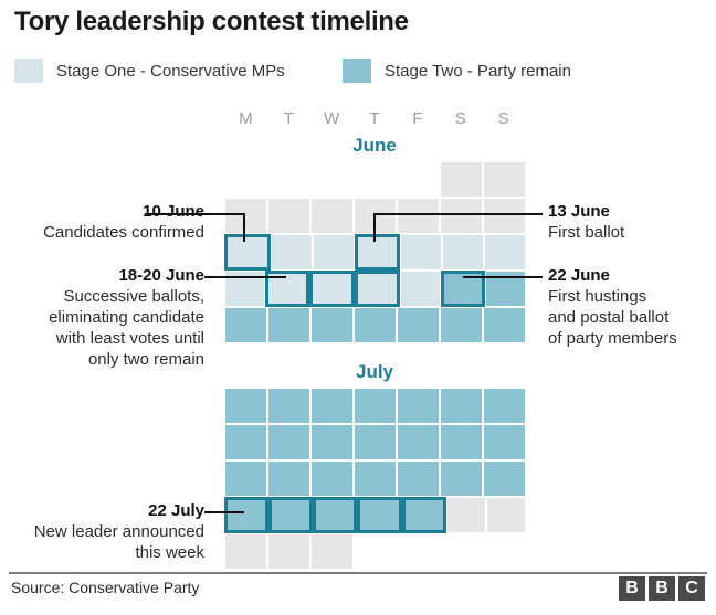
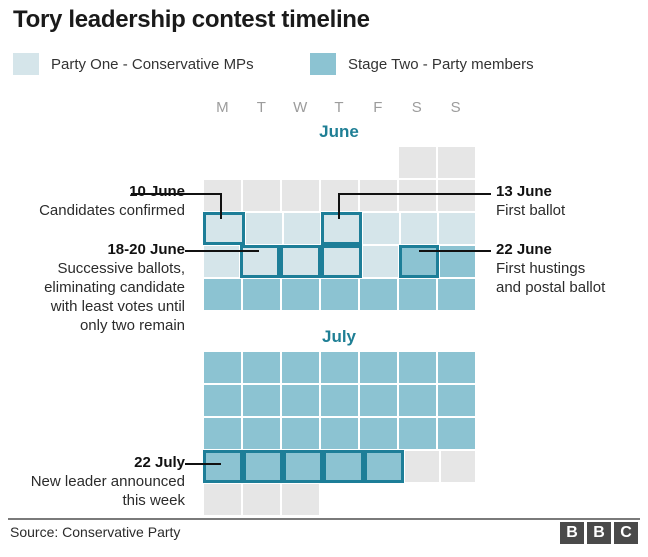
  Tory leadership contest timeline
- Stage One - Conservative MPs
+ Party One - Conservative MPs
- Stage Two - Party remain
+ Stage Two - Party members
  M
  T
  W
  T
  F
  S
  S
  June
  July
  10 June
  Candidates confirmed
  18-20 June
  Successive ballots,
  eliminating candidate
  with least votes until
  only two remain
  13 June
  First ballot
  22 June
  First hustings
  and postal ballot
- of party members
  22 July
  New leader announced
  this week
  Source: Conservative Party
  B
  B
  C
